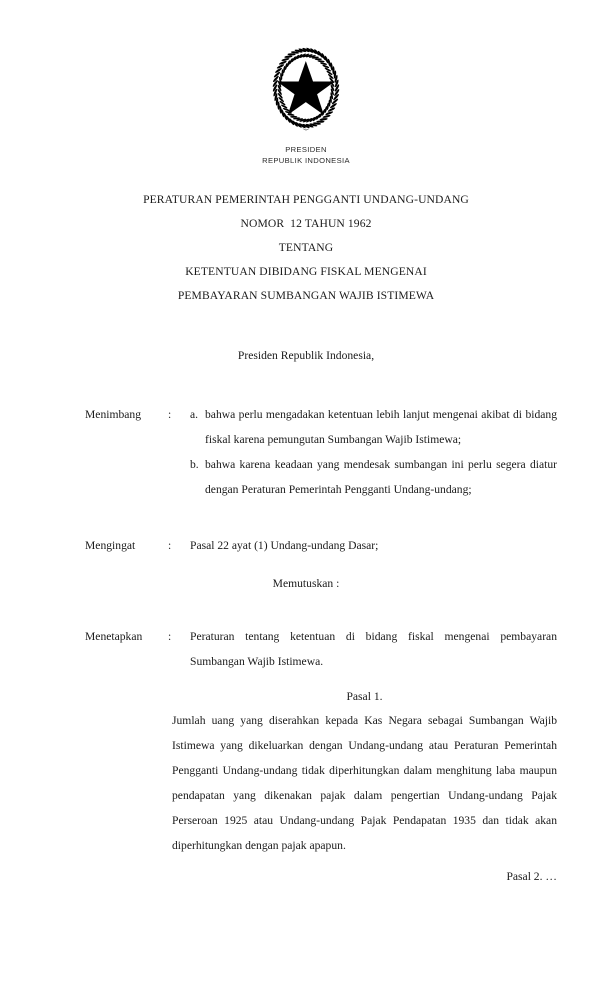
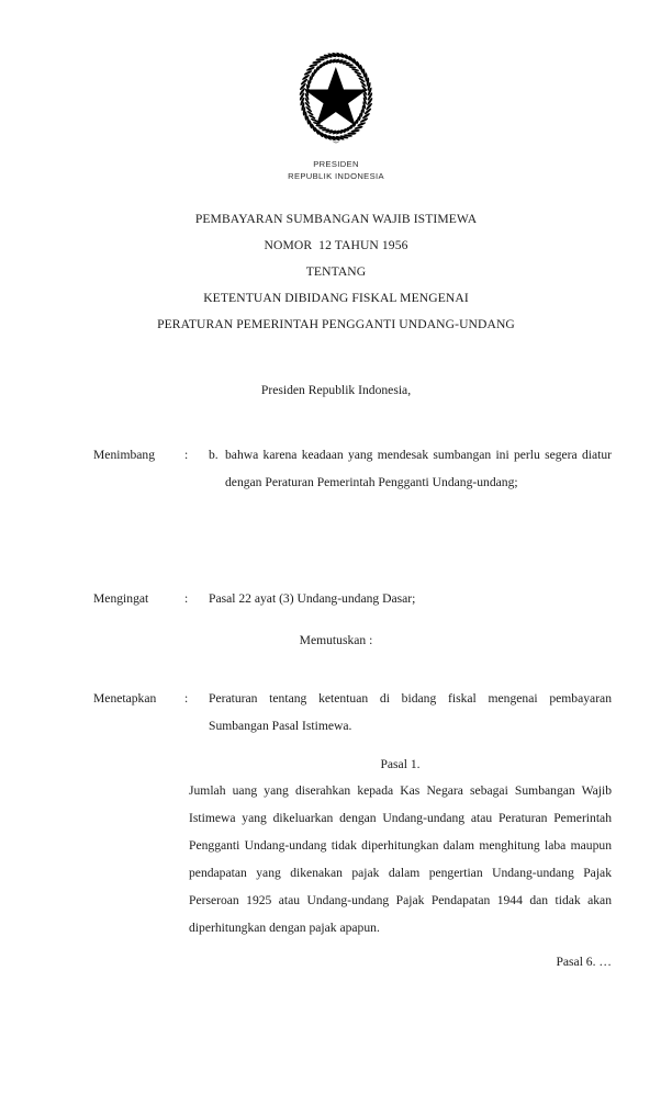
  PRESIDEN
  REPUBLIK INDONESIA
- PERATURAN PEMERINTAH PENGGANTI UNDANG-UNDANG
+ PEMBAYARAN SUMBANGAN WAJIB ISTIMEWA
- NOMOR 12 TAHUN 1962
+ NOMOR 12 TAHUN 1956
  TENTANG
  KETENTUAN DIBIDANG FISKAL MENGENAI
- PEMBAYARAN SUMBANGAN WAJIB ISTIMEWA
+ PERATURAN PEMERINTAH PENGGANTI UNDANG-UNDANG
  Presiden Republik Indonesia,
  Menimbang
  :
- a.
- bahwa perlu mengadakan ketentuan lebih lanjut mengenai akibat di bidang fiskal karena pemungutan Sumbangan Wajib Istimewa;
  b.
  bahwa karena keadaan yang mendesak sumbangan ini perlu segera diatur dengan Peraturan Pemerintah Pengganti Undang-undang;
  Mengingat
  :
- Pasal 22 ayat (1) Undang-undang Dasar;
+ Pasal 22 ayat (3) Undang-undang Dasar;
  Memutuskan :
  Menetapkan
  :
- Peraturan tentang ketentuan di bidang fiskal mengenai pembayaran Sumbangan Wajib Istimewa.
+ Peraturan tentang ketentuan di bidang fiskal mengenai pembayaran Sumbangan Pasal Istimewa.
  Pasal 1.
- Jumlah uang yang diserahkan kepada Kas Negara sebagai Sumbangan Wajib Istimewa yang dikeluarkan dengan Undang-undang atau Peraturan Pemerintah Pengganti Undang-undang tidak diperhitungkan dalam menghitung laba maupun pendapatan yang dikenakan pajak dalam pengertian Undang-undang Pajak Perseroan 1925 atau Undang-undang Pajak Pendapatan 1935 dan tidak akan diperhitungkan dengan pajak apapun.
+ Jumlah uang yang diserahkan kepada Kas Negara sebagai Sumbangan Wajib Istimewa yang dikeluarkan dengan Undang-undang atau Peraturan Pemerintah Pengganti Undang-undang tidak diperhitungkan dalam menghitung laba maupun pendapatan yang dikenakan pajak dalam pengertian Undang-undang Pajak Perseroan 1925 atau Undang-undang Pajak Pendapatan 1944 dan tidak akan diperhitungkan dengan pajak apapun.
- Pasal 2. …
+ Pasal 6. …
